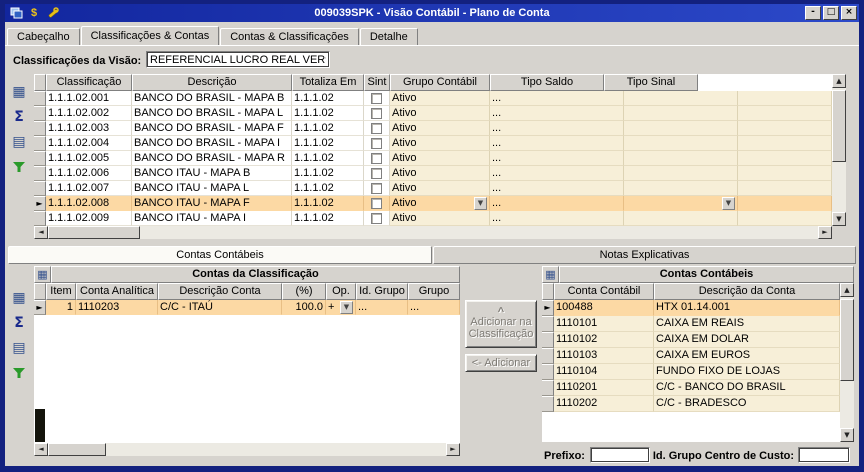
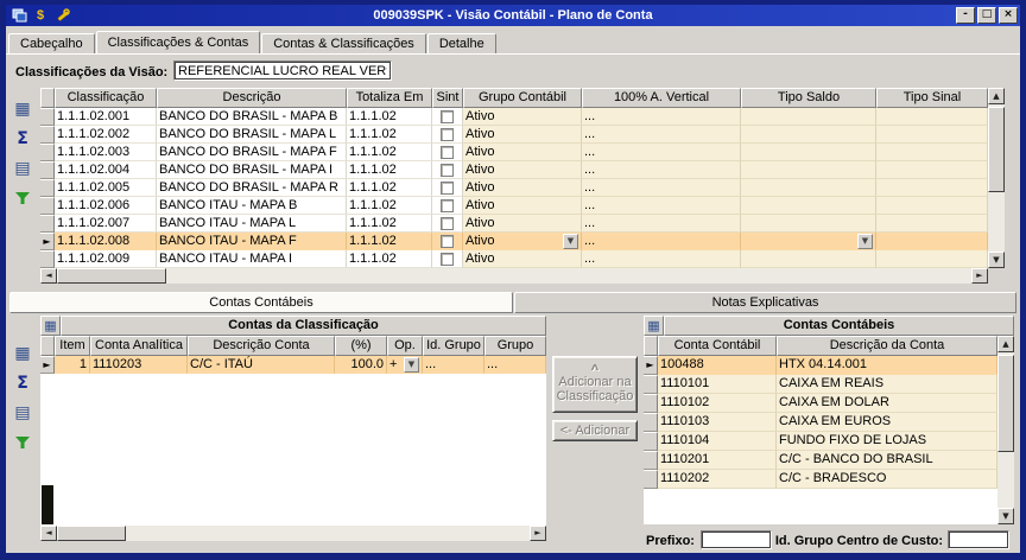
  009039SPK - Visão Contábil - Plano de Conta
  $
  -
  □
  ×
  Cabeçalho
  Classificações & Contas
  Contas & Classificações
  Detalhe
  Classificações da Visão:
  REFERENCIAL LUCRO REAL VER
  ▦
  Σ
  ▤
  Classificação
  Descrição
  Totaliza Em
  Sint
  Grupo Contábil
+ 100% A. Vertical
  Tipo Saldo
  Tipo Sinal
  1.1.1.02.001
  BANCO DO BRASIL - MAPA B
  1.1.1.02
  Ativo
  ...
  1.1.1.02.002
  BANCO DO BRASIL - MAPA L
  1.1.1.02
  Ativo
  ...
  1.1.1.02.003
  BANCO DO BRASIL - MAPA F
  1.1.1.02
  Ativo
  ...
  1.1.1.02.004
  BANCO DO BRASIL - MAPA I
  1.1.1.02
  Ativo
  ...
  1.1.1.02.005
  BANCO DO BRASIL - MAPA R
  1.1.1.02
  Ativo
  ...
  1.1.1.02.006
  BANCO ITAU - MAPA B
  1.1.1.02
  Ativo
  ...
  1.1.1.02.007
  BANCO ITAU - MAPA L
  1.1.1.02
  Ativo
  ...
  ►
  1.1.1.02.008
  BANCO ITAU - MAPA F
  1.1.1.02
  Ativo
  ▼
  ...
  ▼
  1.1.1.02.009
  BANCO ITAU - MAPA I
  1.1.1.02
  Ativo
  ...
  ▲
  ▼
  ◄
  ►
  Contas Contábeis
  Notas Explicativas
  ▦
  Σ
  ▤
  ▦
  Contas da Classificação
  Item
  Conta Analítica
  Descrição Conta
  (%)
  Op.
  Id. Grupo
  Grupo
  ►
  1
  1110203
  C/C - ITAÚ
  100.0
  +
  ▼
  ...
  ...
  ◄
  ►
  ^
  Adicionar na Classificação
  <- Adicionar
  ▦
  Contas Contábeis
  Conta Contábil
  Descrição da Conta
  ►
  100488
- HTX 01.14.001
+ HTX 04.14.001
  1110101
  CAIXA EM REAIS
  1110102
  CAIXA EM DOLAR
  1110103
  CAIXA EM EUROS
  1110104
  FUNDO FIXO DE LOJAS
  1110201
  C/C - BANCO DO BRASIL
  1110202
  C/C - BRADESCO
  ▲
  ▼
  Prefixo:
  Id. Grupo Centro de Custo:
